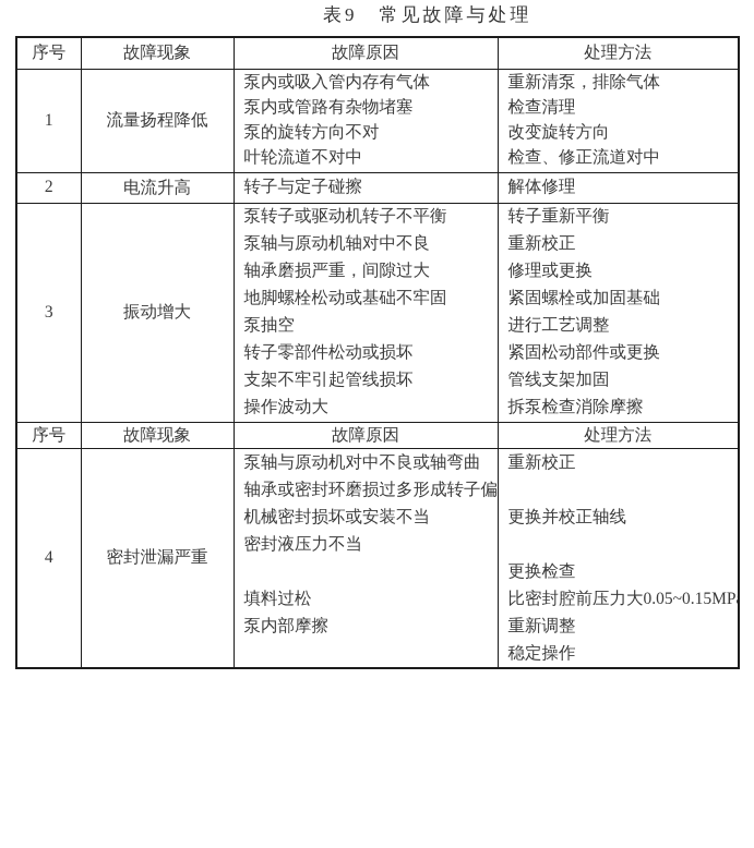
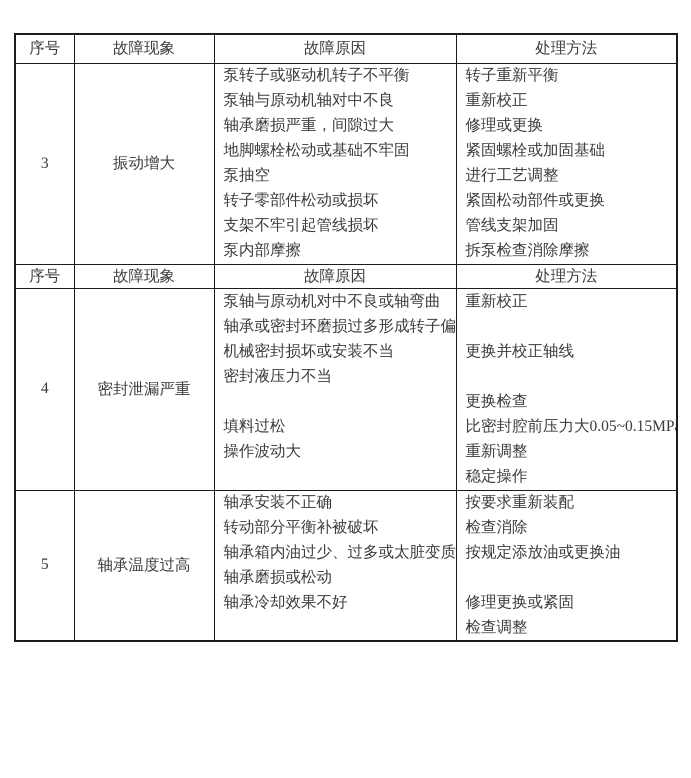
- 表9 常见故障与处理
  序号	故障现象	故障原因	处理方法
- 1	流量扬程降低	泵内或吸入管内存有气体泵内或管路有杂物堵塞泵的旋转方向不对叶轮流道不对中	重新清泵，排除气体检查清理改变旋转方向检查、修正流道对中
- 2	电流升高	转子与定子碰擦	解体修理
- 3	振动增大	泵转子或驱动机转子不平衡泵轴与原动机轴对中不良轴承磨损严重，间隙过大地脚螺栓松动或基础不牢固泵抽空转子零部件松动或损坏支架不牢引起管线损坏操作波动大	转子重新平衡重新校正修理或更换紧固螺栓或加固基础进行工艺调整紧固松动部件或更换管线支架加固拆泵检查消除摩擦
+ 3	振动增大	泵转子或驱动机转子不平衡泵轴与原动机轴对中不良轴承磨损严重，间隙过大地脚螺栓松动或基础不牢固泵抽空转子零部件松动或损坏支架不牢引起管线损坏泵内部摩擦	转子重新平衡重新校正修理或更换紧固螺栓或加固基础进行工艺调整紧固松动部件或更换管线支架加固拆泵检查消除摩擦
  序号	故障现象	故障原因	处理方法
- 4	密封泄漏严重	泵轴与原动机对中不良或轴弯曲轴承或密封环磨损过多形成转子偏机械密封损坏或安装不当密封液压力不当填料过松泵内部摩擦	重新校正更换并校正轴线更换检查比密封腔前压力大0.05~0.15MP重新调整稳定操作
+ 4	密封泄漏严重	泵轴与原动机对中不良或轴弯曲轴承或密封环磨损过多形成转子偏机械密封损坏或安装不当密封液压力不当填料过松操作波动大	重新校正更换并校正轴线更换检查比密封腔前压力大0.05~0.15MP重新调整稳定操作
+ 5	轴承温度过高	轴承安装不正确转动部分平衡补被破坏轴承箱内油过少、过多或太脏变质轴承磨损或松动轴承冷却效果不好	按要求重新装配检查消除按规定添放油或更换油修理更换或紧固检查调整
